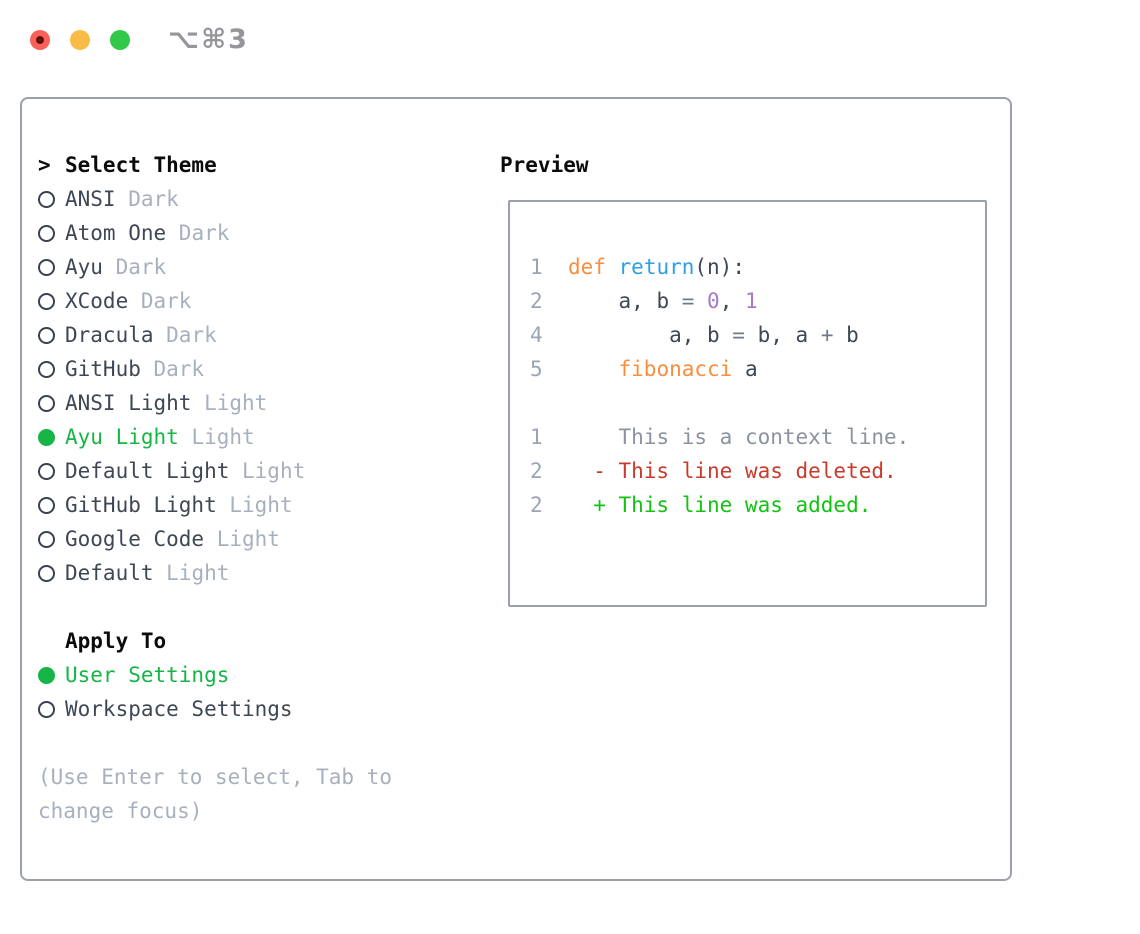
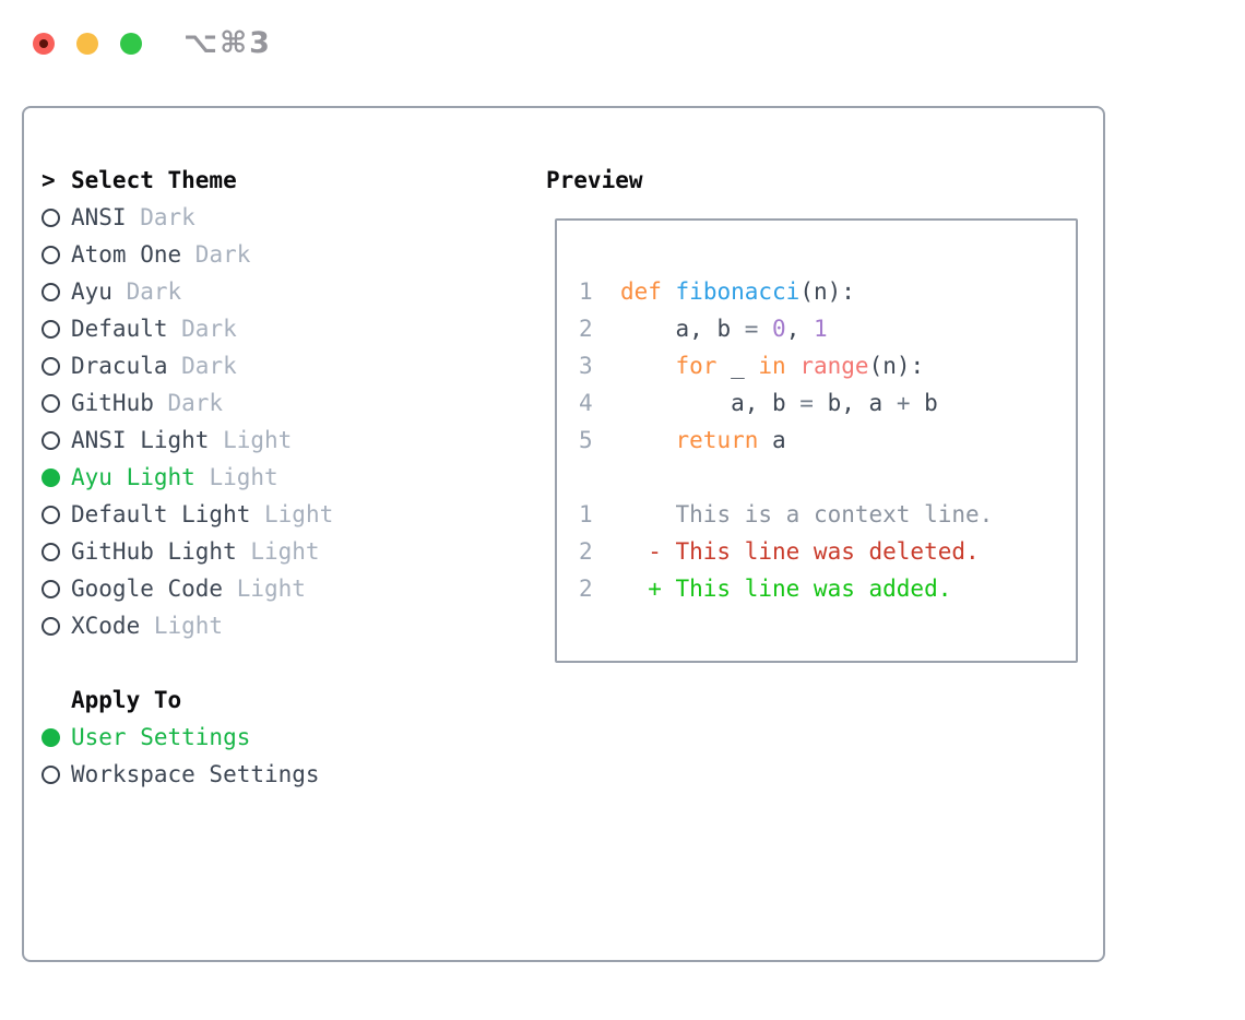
  ⌥⌘3
  >
  Select Theme
  ANSI
  Dark
  Atom One
  Dark
  Ayu
  Dark
- XCode
+ Default
  Dark
  Dracula
  Dark
  GitHub
  Dark
  ANSI Light
  Light
  Ayu Light
  Light
  Default Light
  Light
  GitHub Light
  Light
  Google Code
  Light
- Default
+ XCode
  Light
  Apply To
  User Settings
  Workspace Settings
- (Use Enter to select, Tab to change focus)
  Preview
- 1 def return(n):
+ 1 def fibonacci(n):
  2 a, b = 0, 1
+ 3 for _ in range(n):
  4 a, b = b, a + b
- 5 fibonacci a
+ 5 return a
  1 This is a context line.
  2 - This line was deleted.
  2 + This line was added.
